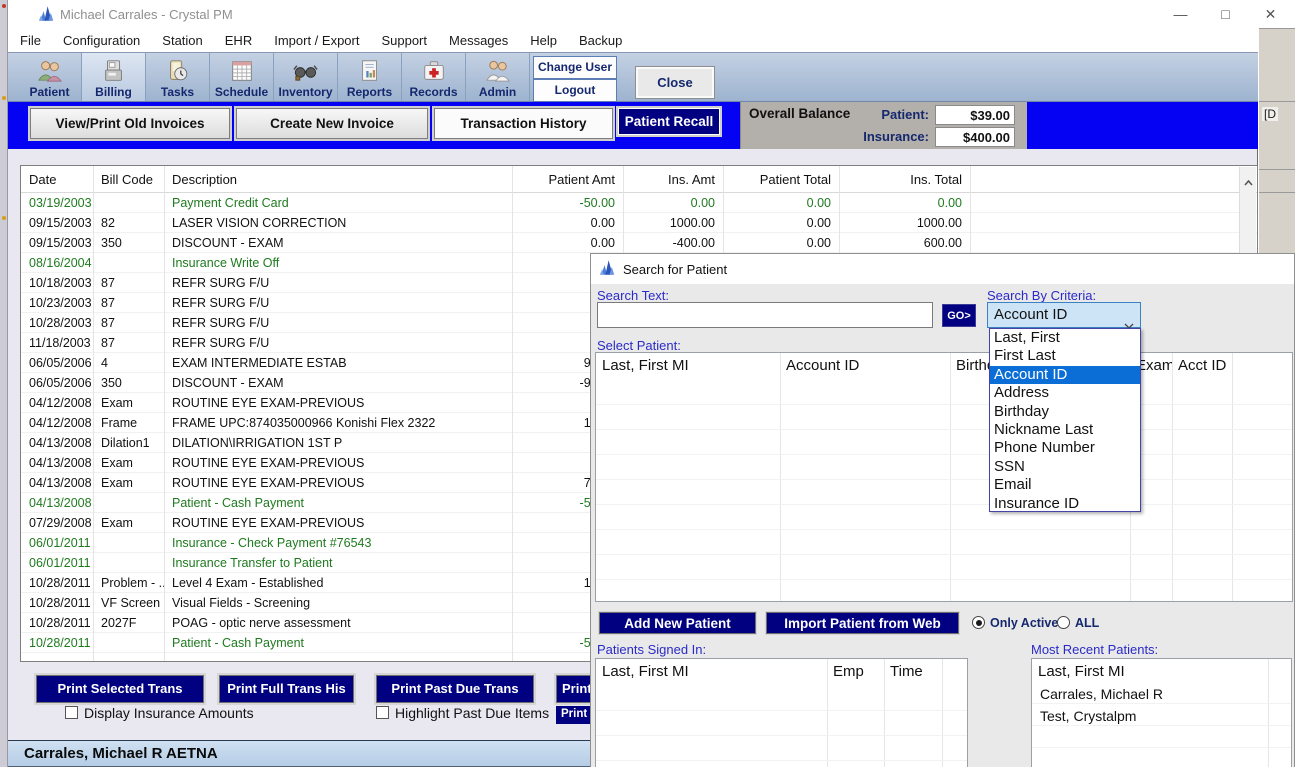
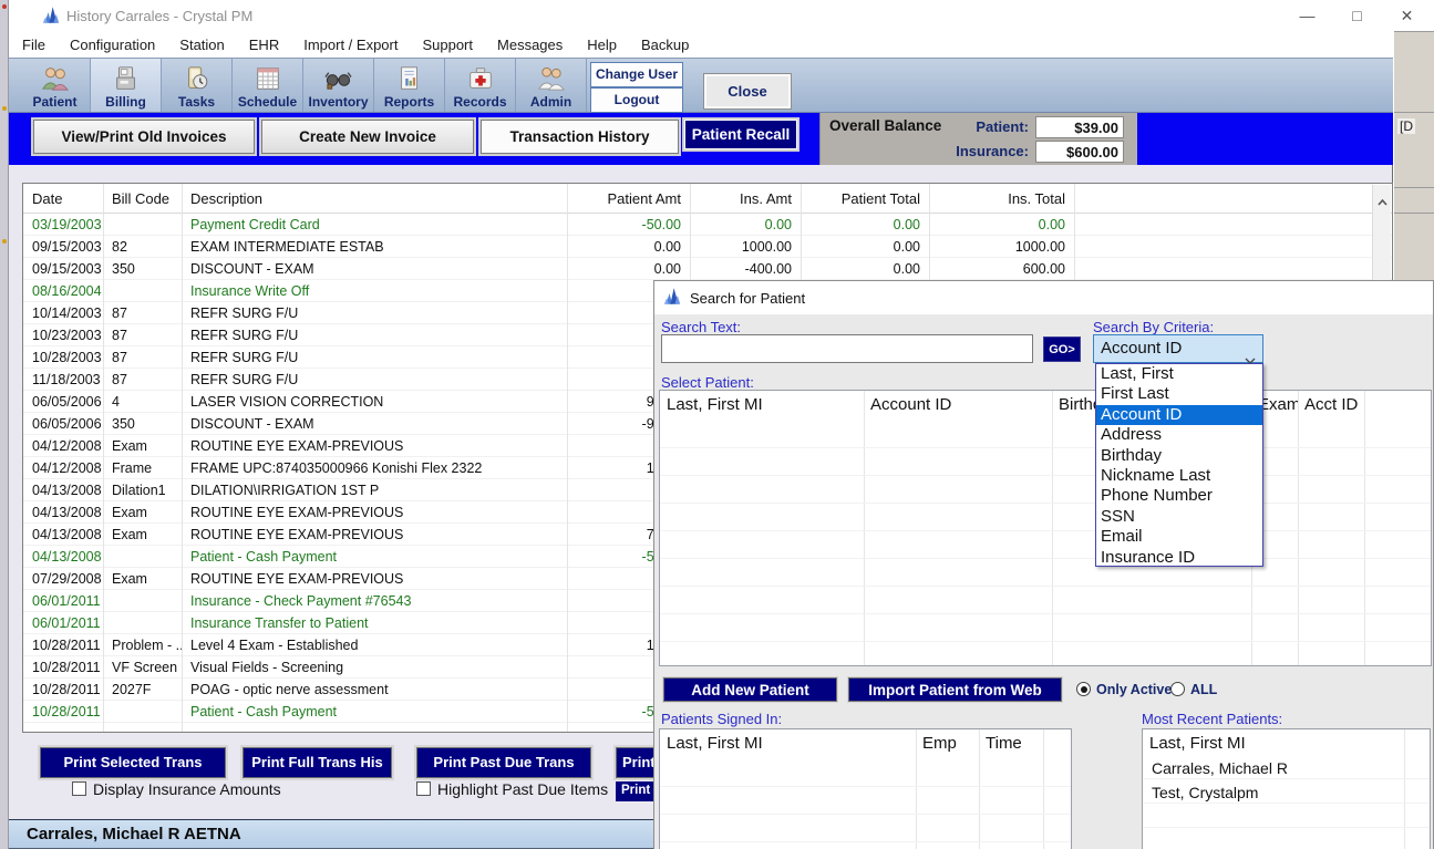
- Michael Carrales - Crystal PM
+ History Carrales - Crystal PM
  —
  □
  ✕
  File
  Configuration
  Station
  EHR
  Import / Export
  Support
  Messages
  Help
  Backup
  Patient
  Billing
  Tasks
  Schedule
  Inventory
  Reports
  Records
  Admin
  Change User
  Logout
  Close
  View/Print Old Invoices
  Create New Invoice
  Transaction History
  Patient Recall
  Overall Balance
  Patient:
  $39.00
  Insurance:
- $400.00
+ $600.00
  Date
  Bill Code
  Description
  Patient Amt
  Ins. Amt
  Patient Total
  Ins. Total
  03/19/2003
  Payment Credit Card
  -50.00
  0.00
  0.00
  0.00
  09/15/2003
  82
- LASER VISION CORRECTION
+ EXAM INTERMEDIATE ESTAB
  0.00
  1000.00
  0.00
  1000.00
  09/15/2003
  350
  DISCOUNT - EXAM
  0.00
  -400.00
  0.00
  600.00
  08/16/2004
  Insurance Write Off
- 10/18/2003
+ 10/14/2003
  87
  REFR SURG F/U
  10/23/2003
  87
  REFR SURG F/U
  10/28/2003
  87
  REFR SURG F/U
  11/18/2003
  87
  REFR SURG F/U
  06/05/2006
  4
- EXAM INTERMEDIATE ESTAB
+ LASER VISION CORRECTION
  06/05/2006
  350
  DISCOUNT - EXAM
  04/12/2008
  Exam
  ROUTINE EYE EXAM-PREVIOUS
  04/12/2008
  Frame
  FRAME UPC:874035000966 Konishi Flex 2322
  04/13/2008
  Dilation1
  DILATION\IRRIGATION 1ST P
  04/13/2008
  Exam
  ROUTINE EYE EXAM-PREVIOUS
  04/13/2008
  Exam
  ROUTINE EYE EXAM-PREVIOUS
  04/13/2008
  Patient - Cash Payment
  07/29/2008
  Exam
  ROUTINE EYE EXAM-PREVIOUS
  06/01/2011
  Insurance - Check Payment #76543
  06/01/2011
  Insurance Transfer to Patient
  10/28/2011
  Problem - .
  Level 4 Exam - Established
  10/28/2011
  VF Screen
  Visual Fields - Screening
  10/28/2011
  2027F
  POAG - optic nerve assessment
  10/28/2011
  Patient - Cash Payment
  Print Selected Trans
  Print Full Trans His
  Print Past Due Trans
  Prin
  Display Insurance Amounts
  Highlight Past Due Items
  Print
  Carrales, Michael R AETNA
  [D
  Search for Patient
  Search Text:
  GO>
  Search By Criteria:
  Account ID
  Last, First
  First Last
  Account ID
  Address
  Birthday
  Nickname Last
  Phone Number
  SSN
  Email
  Insurance ID
  Select Patient:
  Last, First MI
  Account ID
  Exam
  Acct ID
  Add New Patient
  Import Patient from Web
  Only Active
  ALL
  Patients Signed In:
  Last, First MI
  Emp
  Time
  Most Recent Patients:
  Last, First MI
  Carrales, Michael R
  Test, Crystalpm
